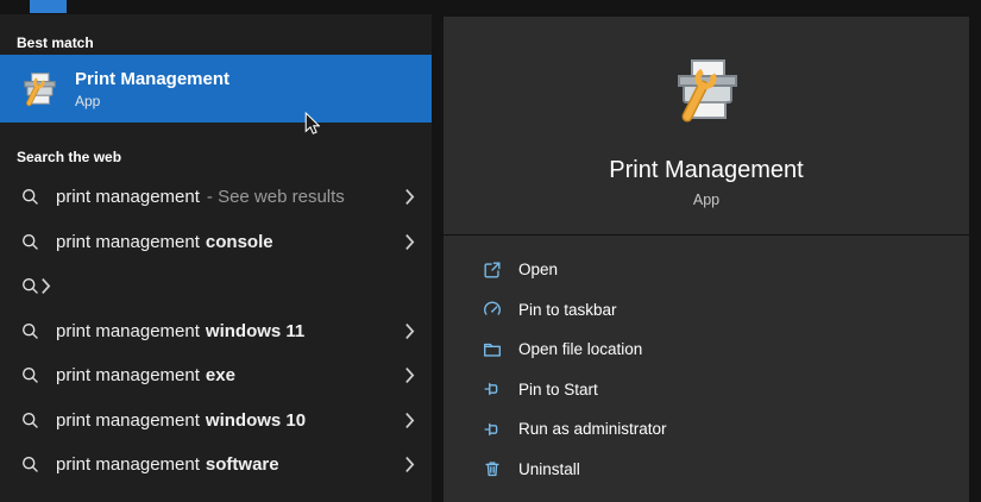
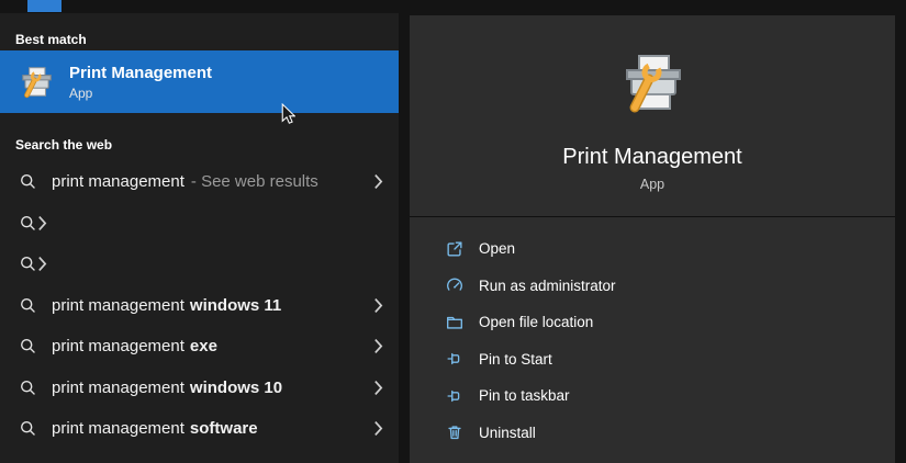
  Best match
  Print Management
  App
  Search the web
  print management - See web results
- print management console
  print management windows 11
  print management exe
  print management windows 10
  print management software
  Print Management
  App
  Open
- Pin to taskbar
+ Run as administrator
  Open file location
  Pin to Start
- Run as administrator
+ Pin to taskbar
  Uninstall
